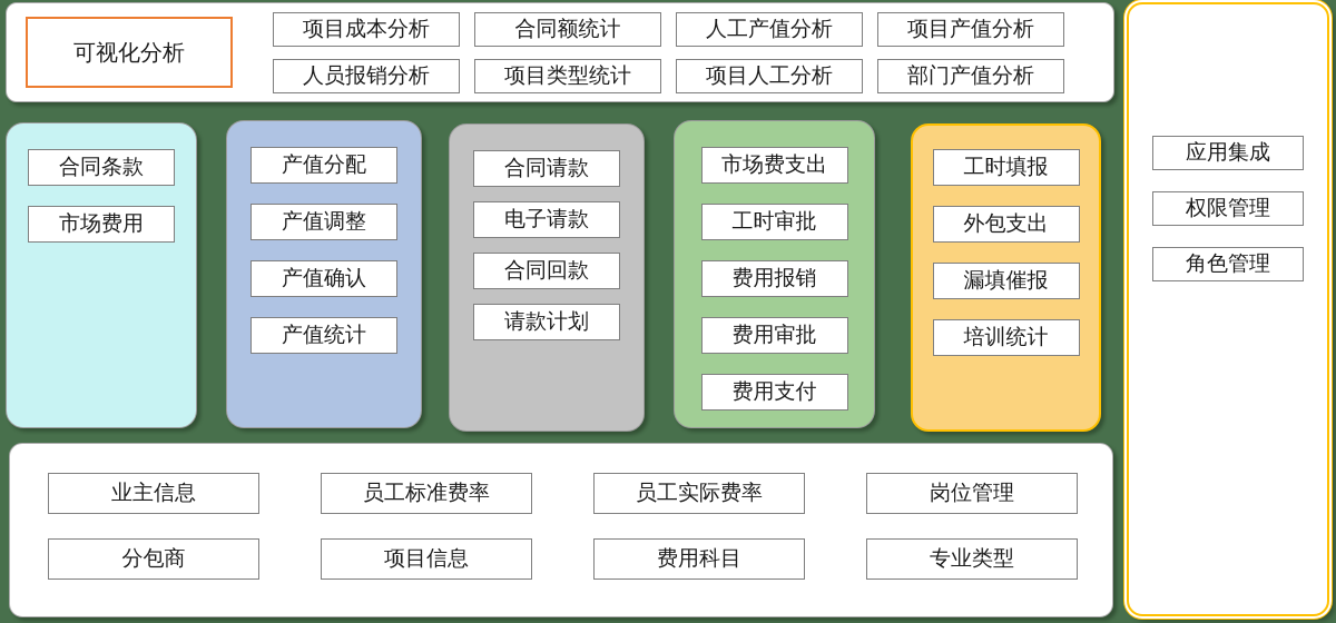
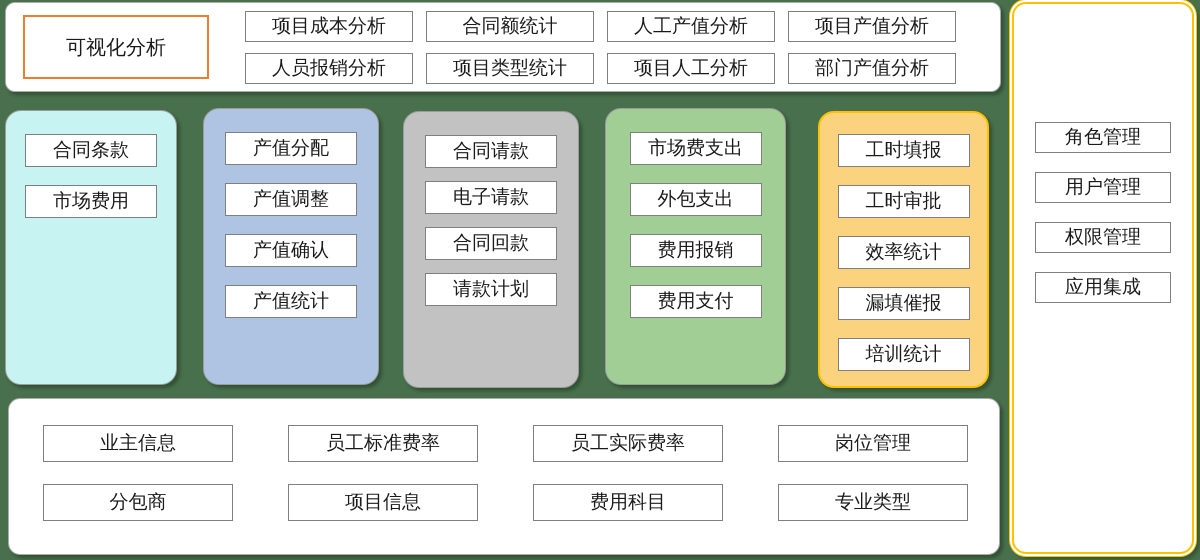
  可视化分析
  项目成本分析
  合同额统计
  人工产值分析
  项目产值分析
  人员报销分析
  项目类型统计
  项目人工分析
  部门产值分析
  合同条款
  市场费用
  产值分配
  产值调整
  产值确认
  产值统计
  合同请款
  电子请款
  合同回款
  请款计划
  市场费支出
- 工时审批
+ 外包支出
  费用报销
- 费用审批
  费用支付
  工时填报
- 外包支出
+ 工时审批
+ 效率统计
  漏填催报
  培训统计
- 应用集成
+ 角色管理
+ 用户管理
  权限管理
- 角色管理
+ 应用集成
  业主信息
  员工标准费率
  员工实际费率
  岗位管理
  分包商
  项目信息
  费用科目
  专业类型
